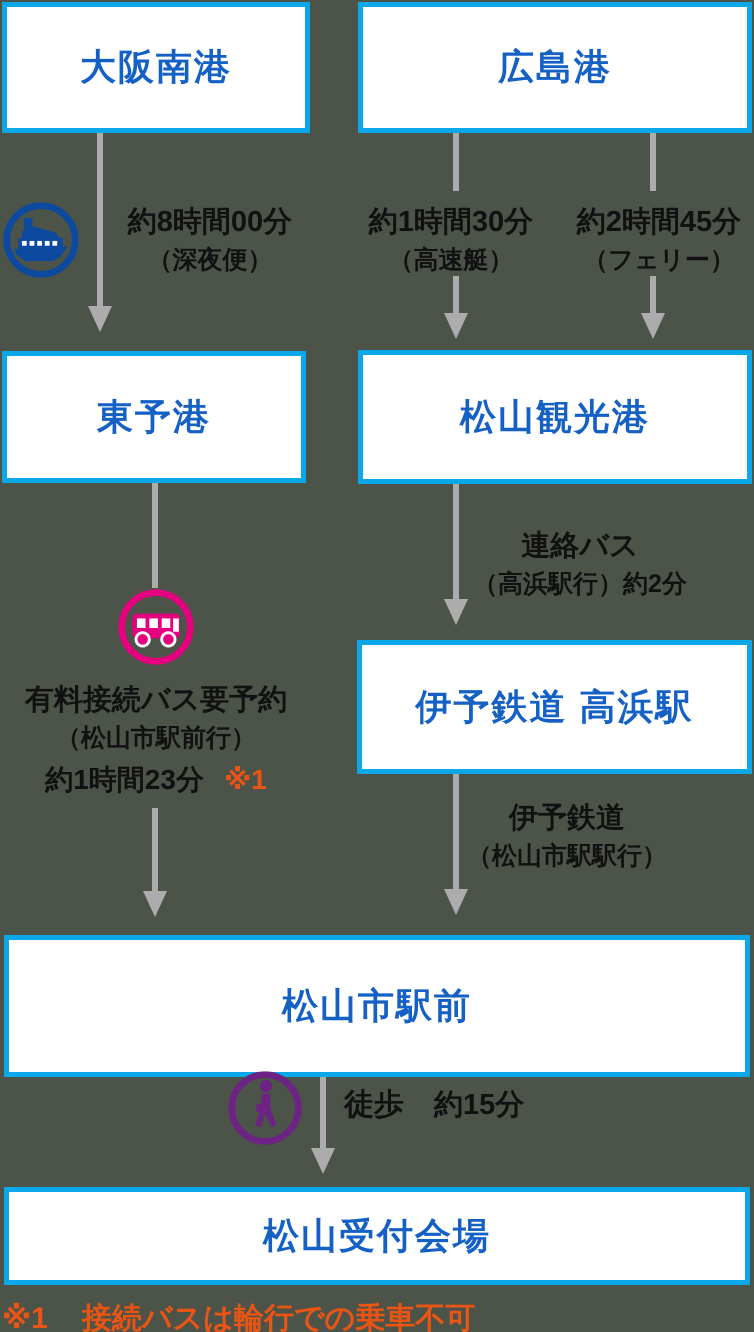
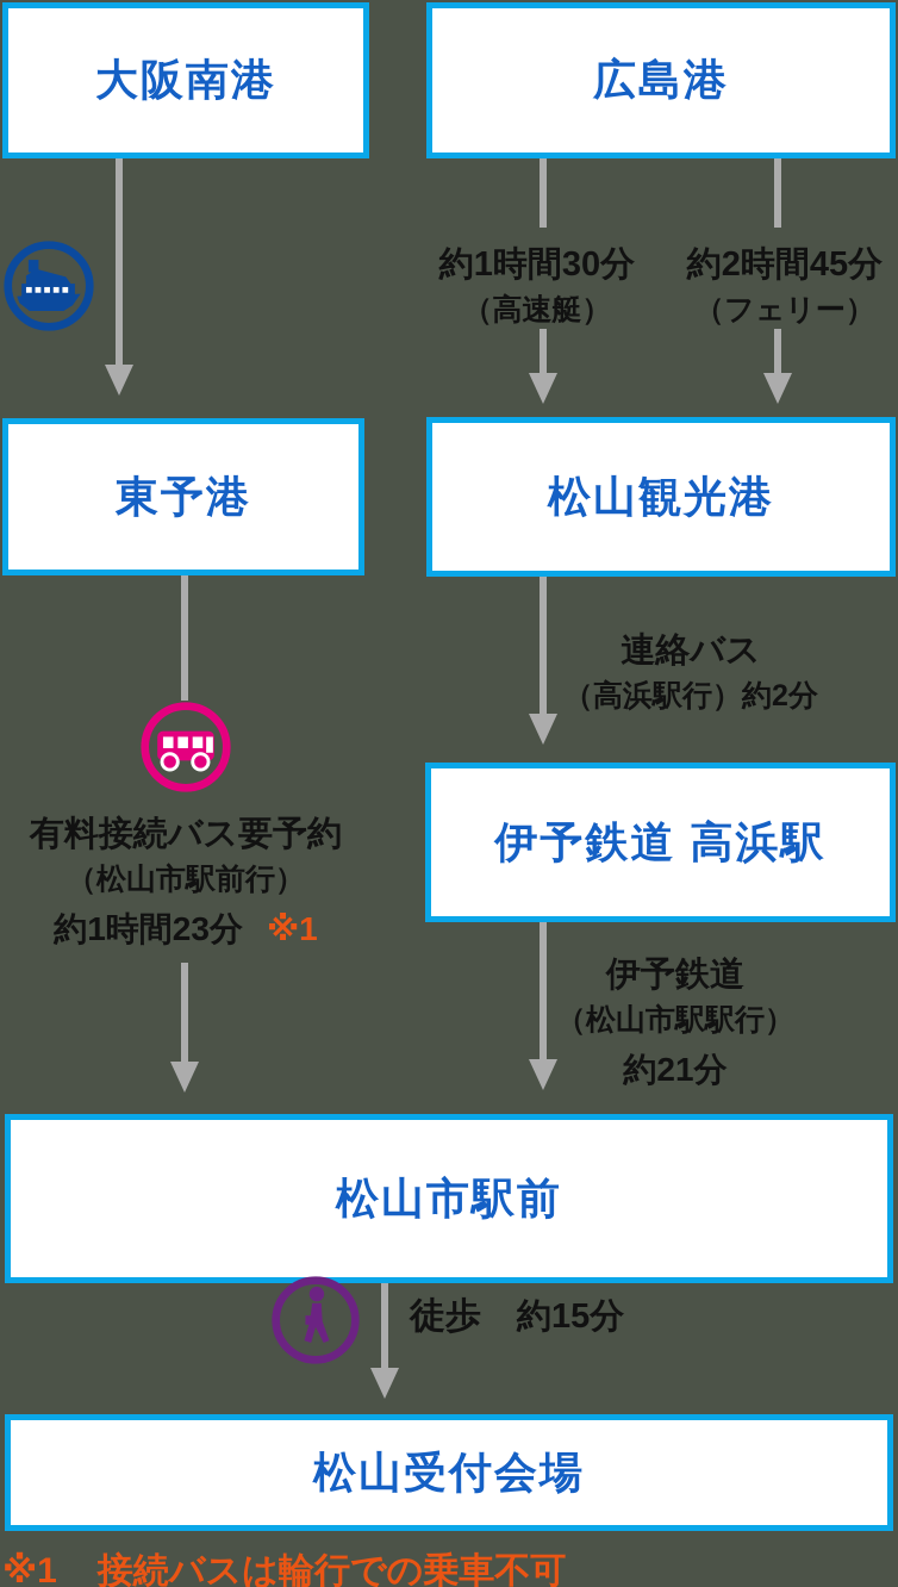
  大阪南港
  広島港
  東予港
  松山観光港
  伊予鉄道 高浜駅
  松山市駅前
  松山受付会場
- 約8時間00分
- （深夜便）
  約1時間30分
  （高速艇）
  約2時間45分
  （フェリー）
  有料接続バス要予約
  （松山市駅前行）
  約1時間23分 ※1
  連絡バス
  （高浜駅行）約2分
  伊予鉄道
  （松山市駅駅行）
+ 約21分
  徒歩
  約15分
  ※1 接続バスは輪行での乗車不可
